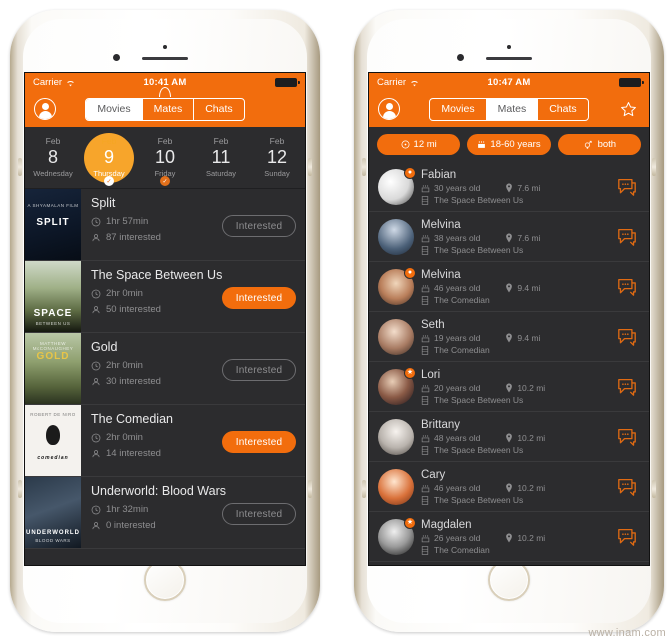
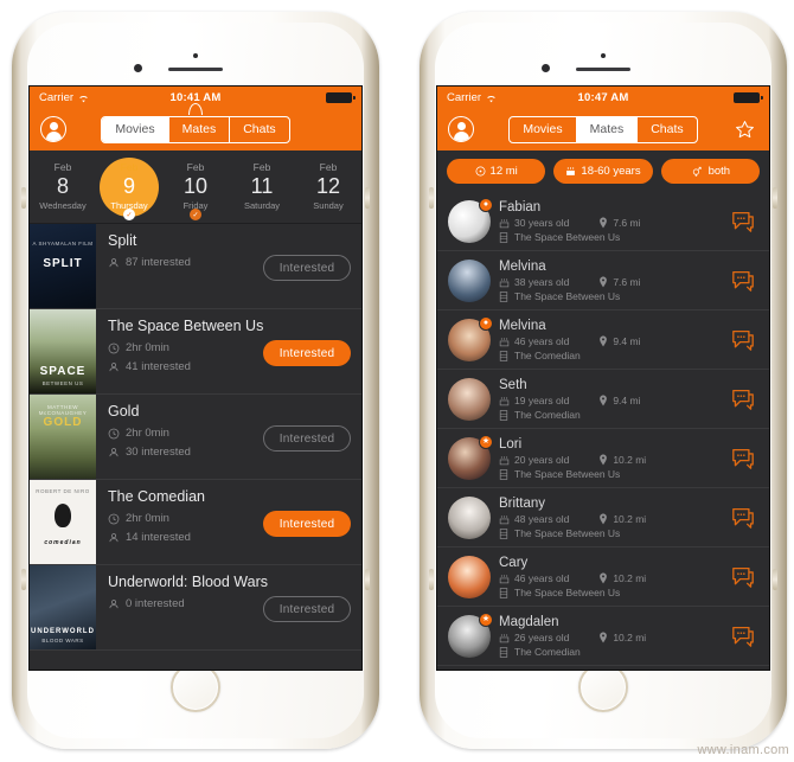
  Carrier
  10:41 AM
  Movies
  Mates
  Chats
  Feb
  8
  Wednesday
  9
  Thursday
  Feb
  10
  Friday
  Feb
  11
  Saturday
  Feb
  12
  Sunday
  SPLIT
  Split
- 1hr 57min
  87 interested
  Interested
  SPACE
  The Space Between Us
  2hr 0min
- 50 interested
+ 41 interested
  Interested
  GOLD
  Gold
  2hr 0min
  30 interested
  Interested
  The Comedian
  2hr 0min
  14 interested
  Interested
  Underworld: Blood Wars
- 1hr 32min
  0 interested
  Interested
  Carrier
  10:47 AM
  Movies
  Mates
  Chats
  12 mi
  18-60 years
  both
  Fabian
  30 years old
  7.6 mi
  The Space Between Us
  Melvina
  38 years old
  7.6 mi
  The Space Between Us
  Melvina
  46 years old
  9.4 mi
  The Comedian
  Seth
  19 years old
  9.4 mi
  The Comedian
  Lori
  20 years old
  10.2 mi
  The Space Between Us
  Brittany
  48 years old
  10.2 mi
  The Space Between Us
  Cary
  46 years old
  10.2 mi
  The Space Between Us
  Magdalen
  26 years old
  10.2 mi
  The Comedian
  www.inam.com
